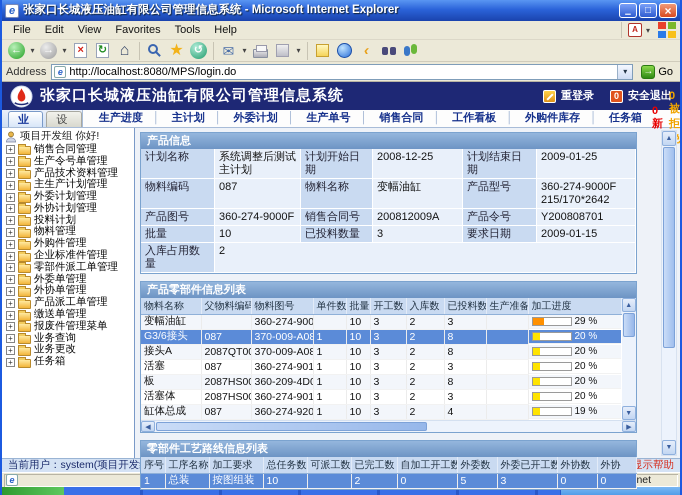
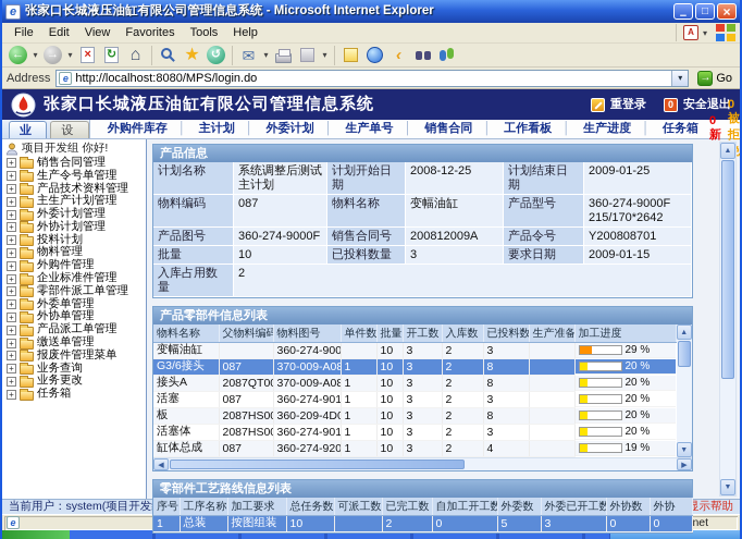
  张家口长城液压油缸有限公司管理信息系统 - Microsoft Internet Explorer
  File Edit View Favorites Tools Help
  ←
  ▾
  →
  ▾
  ×
  ↻
  ⌂
  ★
  ↺
  ✉
  ▾
  ▾
  ‹
  Address
  http://localhost:8080/MPS/login.do
  Go
  张家口长城液压油缸有限公司管理信息系统
  重登录
  安全退出
- 生产进度
+ 外购件库存
  主计划
  外委计划
  生产单号
  销售合同
  工作看板
- 外购件库存
+ 生产进度
  任务箱
  0新
  0被拒
  项目开发组 你好!
  销售合同管理
  生产令号单管理
  产品技术资料管理
  主生产计划管理
  外委计划管理
  外协计划管理
  投料计划
  物料管理
  外购件管理
  企业标准件管理
  零部件派工单管理
  外委单管理
  外协单管理
  产品派工单管理
  缴送单管理
  报废件管理菜单
  业务查询
  业务更改
  任务箱
  产品信息
  计划名称
  系统调整后测试主计划
  计划开始日期
  2008-12-25
  计划结束日期
  2009-01-25
  物料编码
  087
  物料名称
  变幅油缸
  产品型号
  360-274-9000F 215/170*2642
  产品图号
  360-274-9000F
  销售合同号
  200812009A
  产品令号
  Y200808701
  批量
  10
  已投料数量
  3
  要求日期
  2009-01-15
  入库占用数量
  2
  产品零部件信息列表
  	物料名称	父物料编码	物料图号	单件数	批量	开工数	入库数	已投料数	生产准备	加工进度
  变幅油缸		360-274-900		10	3	2	3	29 %
  G3/6接头	087	370-009-A08	1	10	3	2	8	20 %
  接头A	2087QT0	370-009-A08	1	10	3	2	8	20 %
  活塞	087	360-274-901	1	10	3	2	3	20 %
  板	2087HS0	360-209-4D	1	10	3	2	8	20 %
  活塞体	2087HS0	360-274-901	1	10	3	2	3	20 %
  缸体总成	087	360-274-920	1	10	3	2	4	19 %
  零部件工艺路线信息列表
  	序号	工序名称	加工要求	总任务数	可派工数	已完工数	自加工开工数	外委数	外委已开工数	外协数	外协
  1	总装	按图组装	10		2	0	5	3	0	0
  当前用户：system(项目开发
  显示帮助
